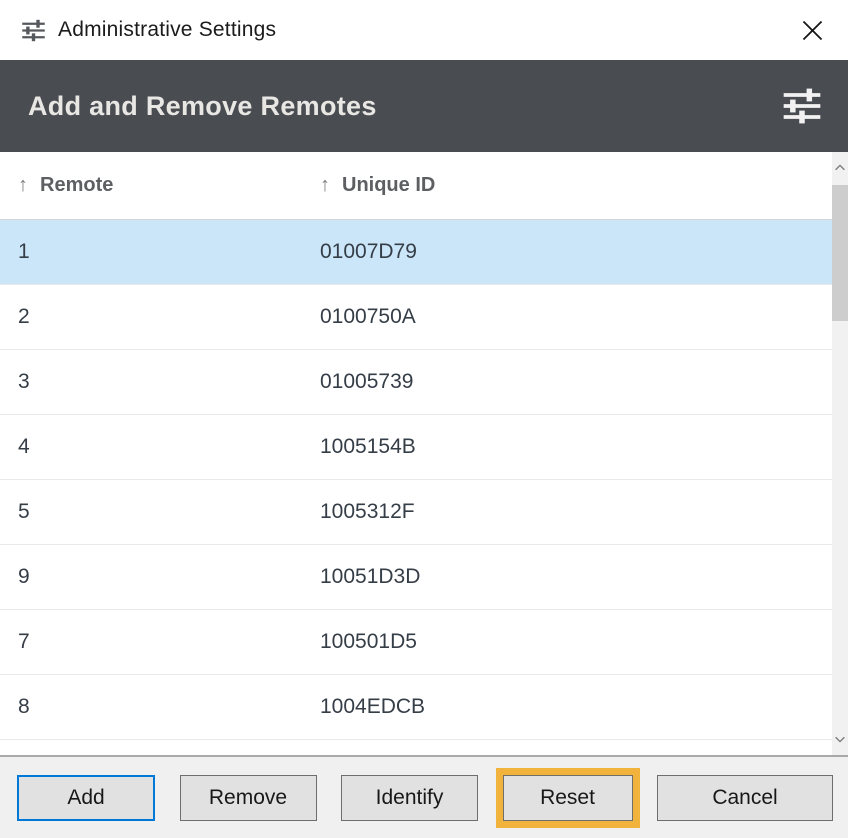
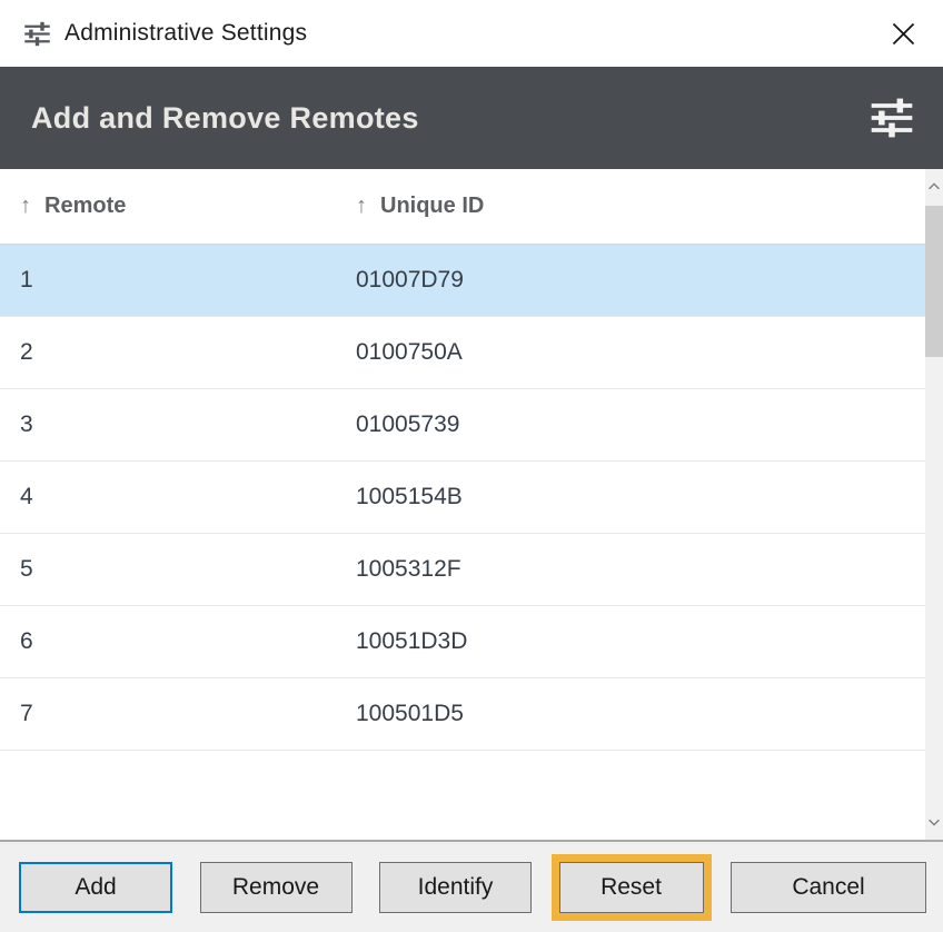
  Administrative Settings
  Add and Remove Remotes
  ↑
  Remote
  ↑
  Unique ID
  1
  01007D79
  2
  0100750A
  3
  01005739
  4
  1005154B
  5
  1005312F
- 9
+ 6
  10051D3D
  7
  100501D5
- 8
- 1004EDCB
  Add
  Remove
  Identify
  Reset
  Cancel
